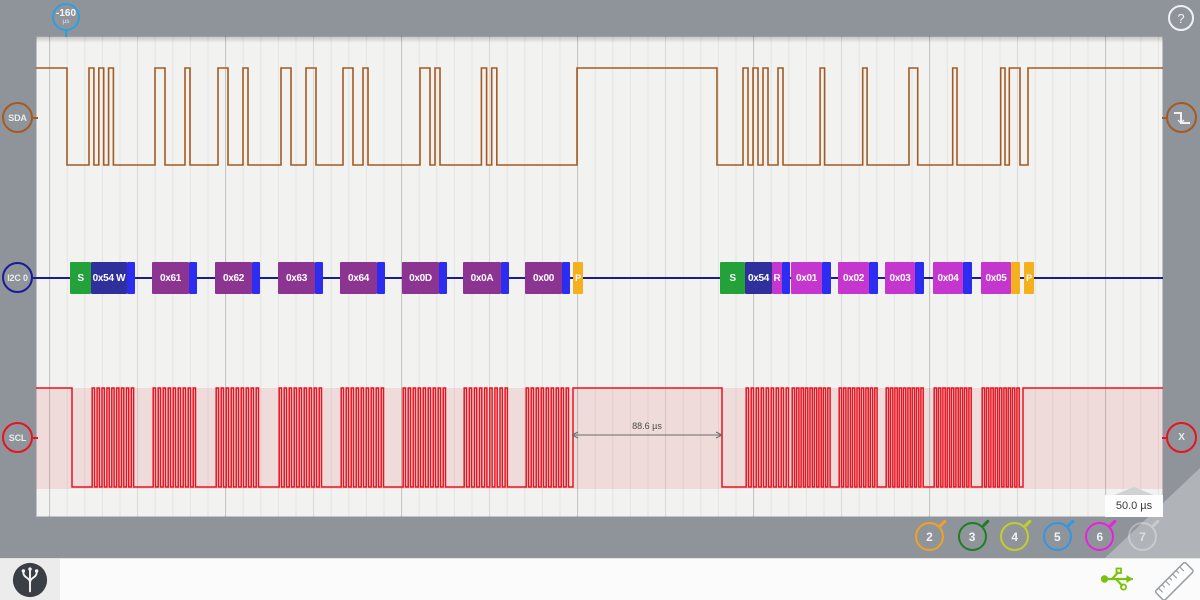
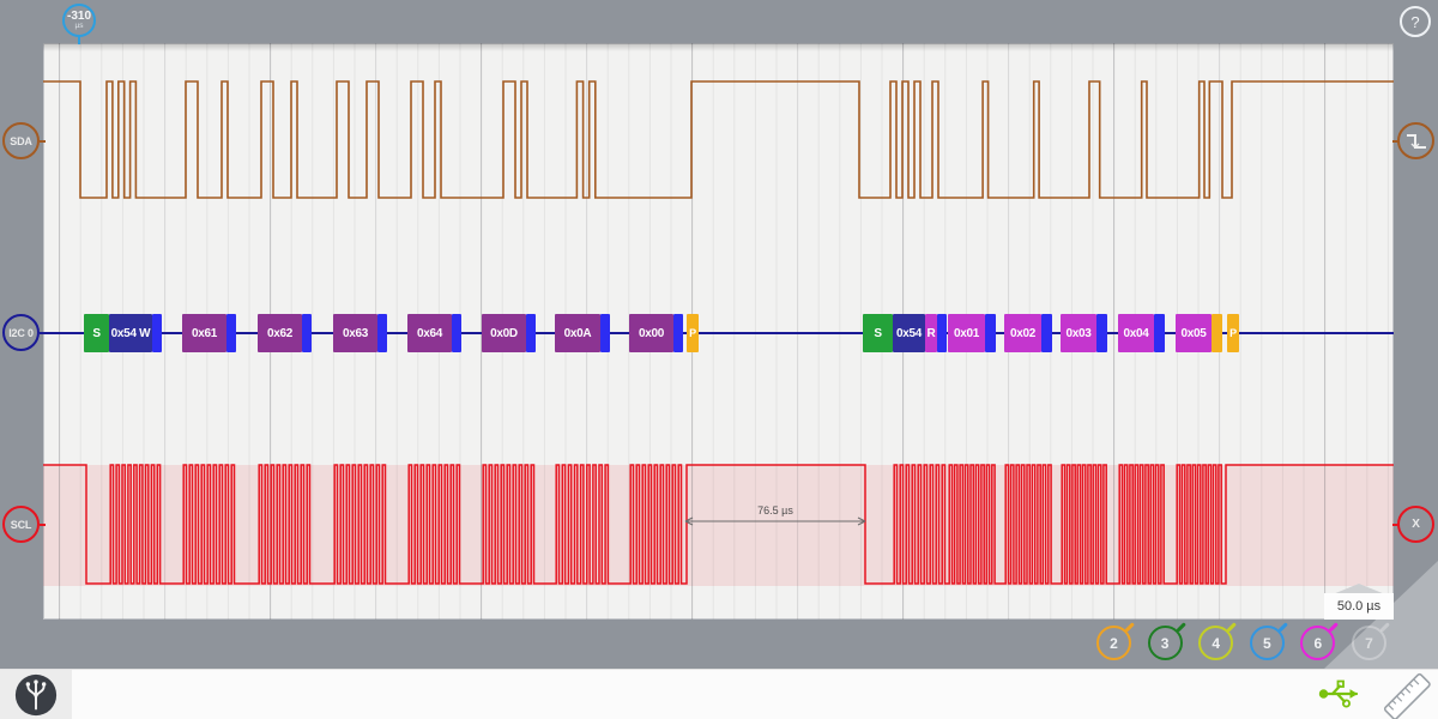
- 88.6 µs
+ 76.5 µs
  S
  0x54 W
  0x61
  0x62
  0x63
  0x64
  0x0D
  0x0A
  0x00
  P
  S
  0x54
  R
  0x01
  0x02
  0x03
  0x04
  0x05
  P
  50.0 µs
- -160
+ -310
  ?
  SDA
  I2C 0
  SCL
  X
  2
  3
  4
  5
  6
  7
